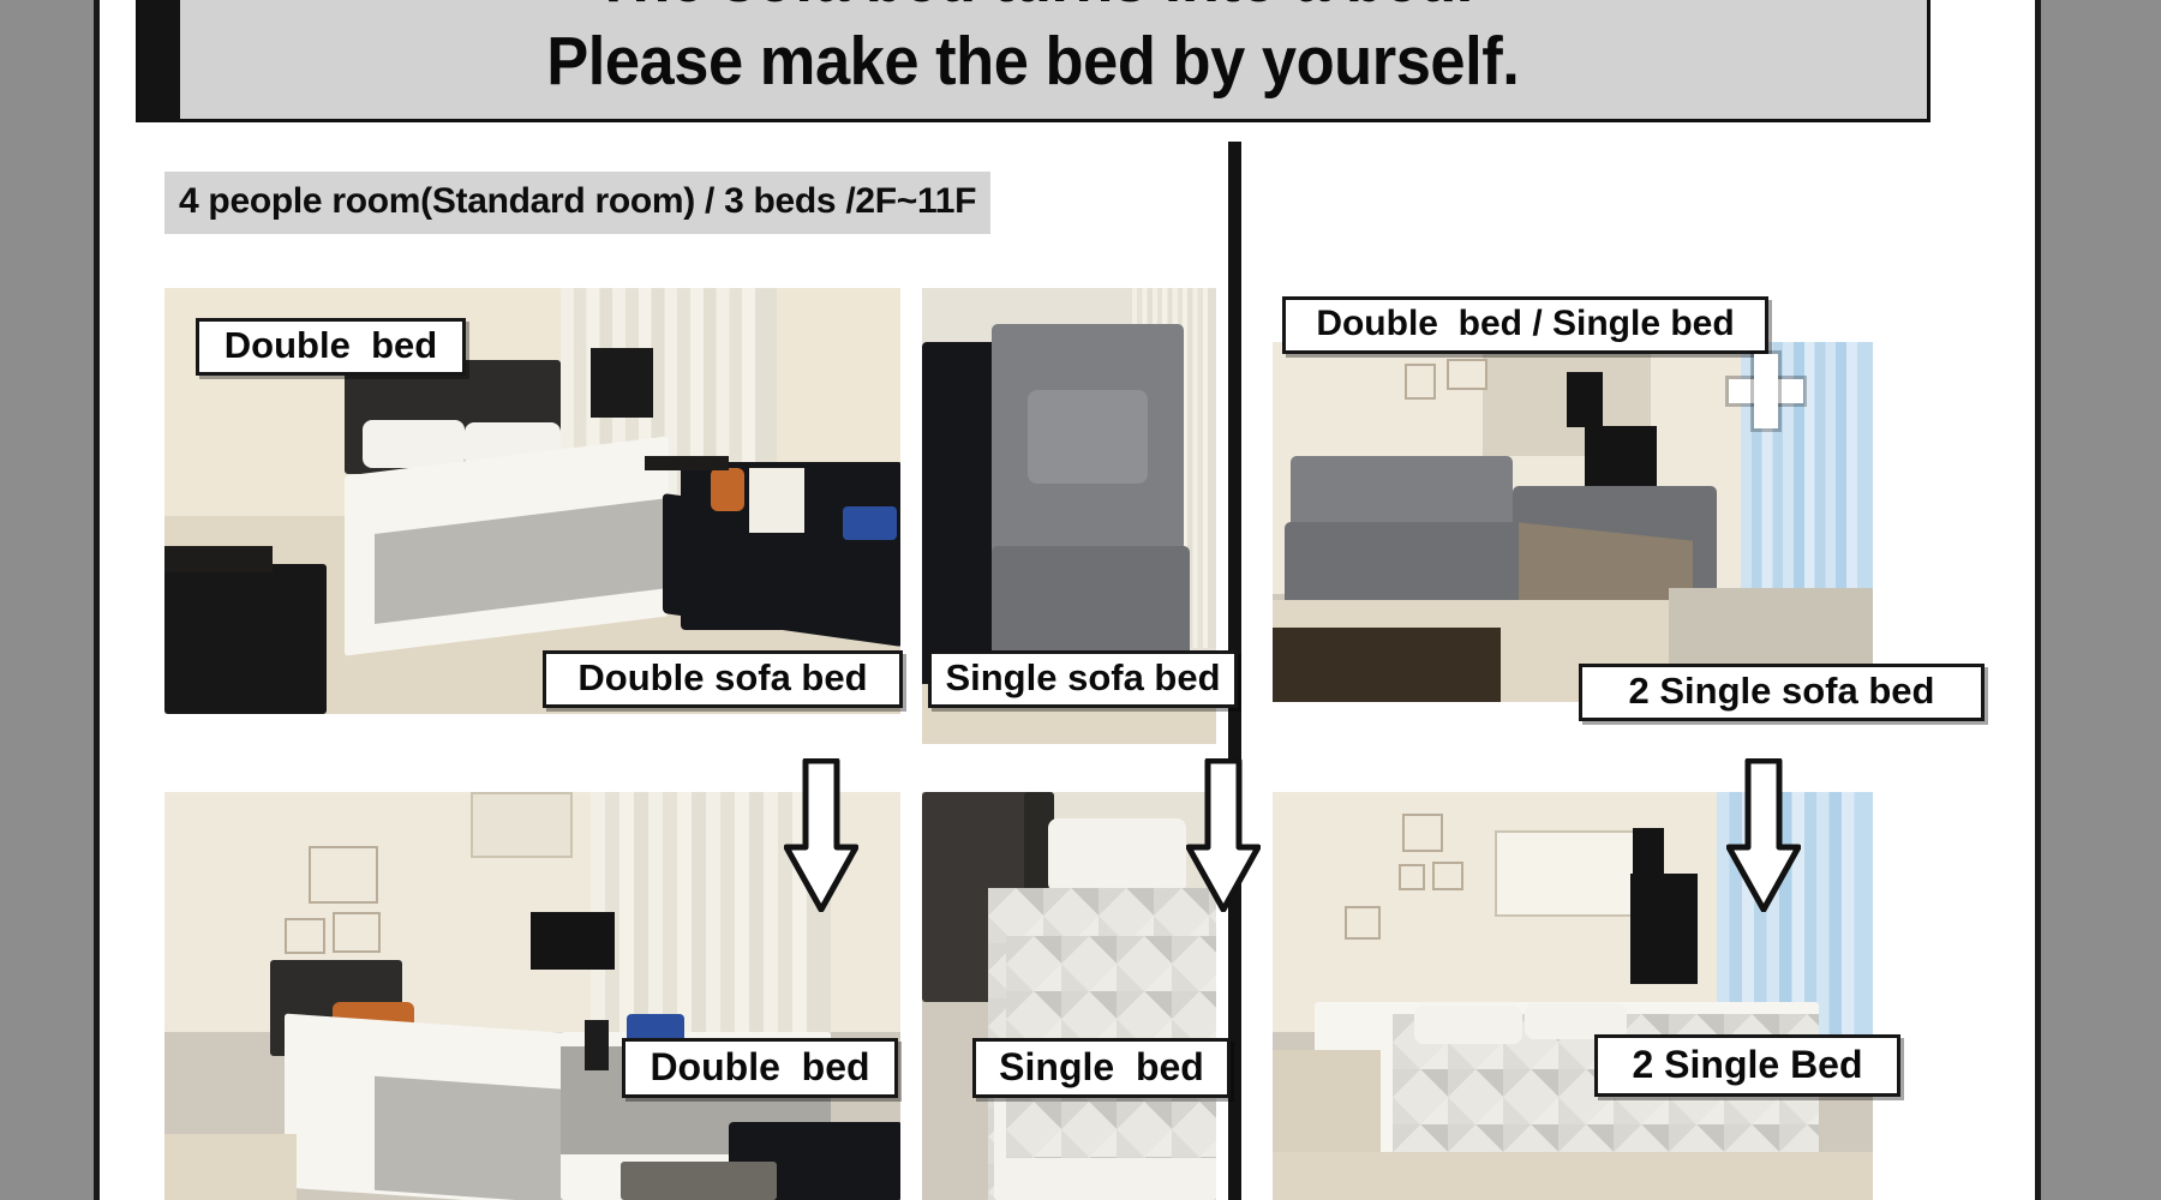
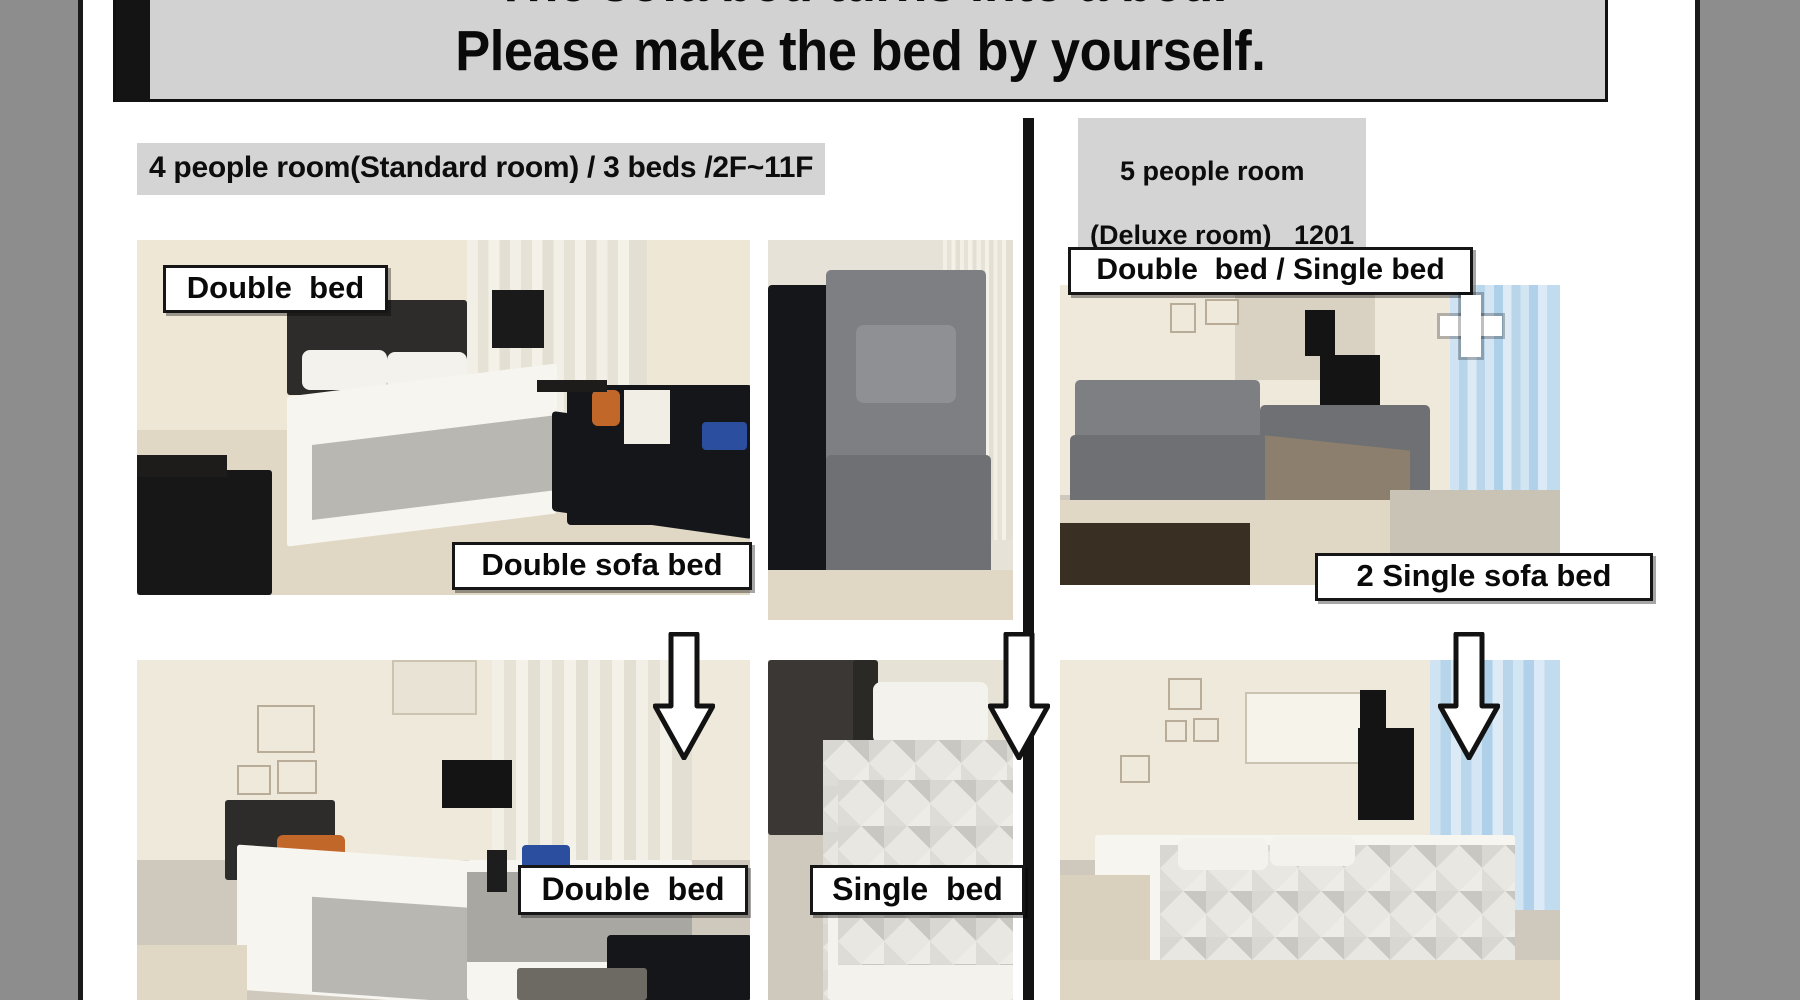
  Please make the bed by yourself.
  4 people room(Standard room) / 3 beds /2F~11F
+ 5 people room
+ (Deluxe room) 1201
  Double bed
- Single sofa bed
  Double sofa bed
  Double bed / Single bed
  2 Single sofa bed
  Double bed
  Single bed
- 2 Single Bed
